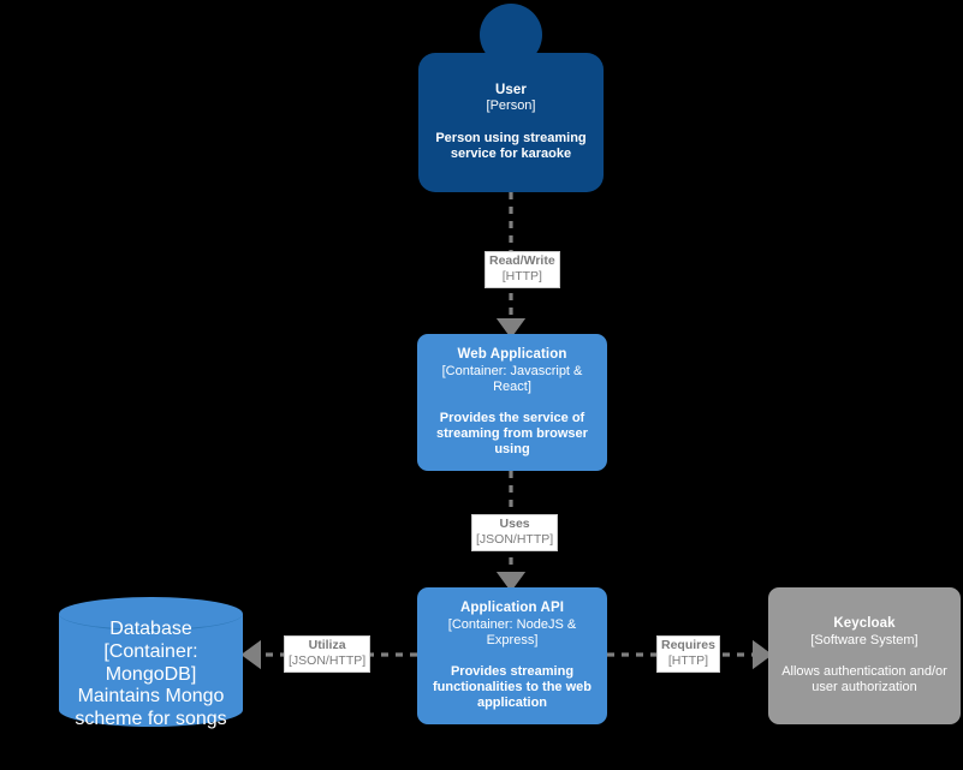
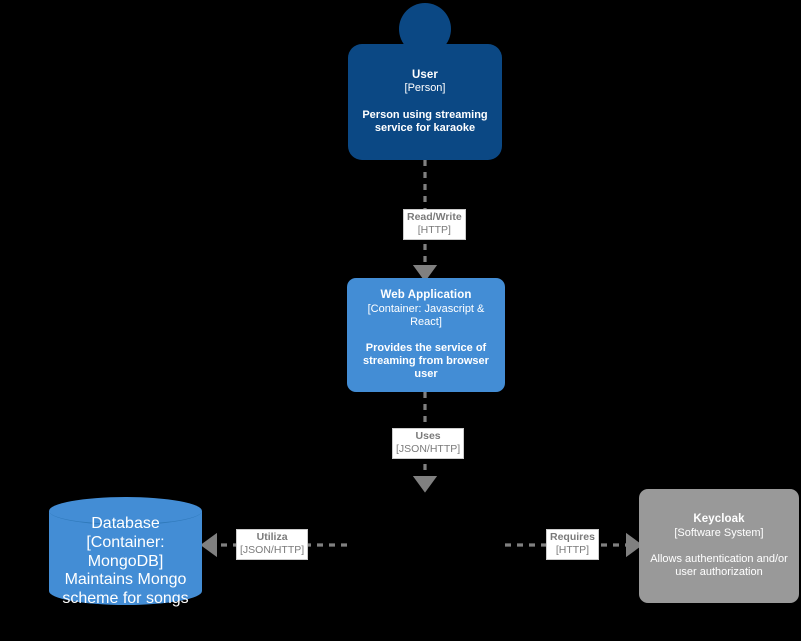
  Read/Write
  [HTTP]
  Uses
  [JSON/HTTP]
  Utiliza
  [JSON/HTTP]
  Requires
  [HTTP]
  User
  [Person]
  Person using streaming service for karaoke
  Web Application
  [Container: Javascript & React]
- Provides the service of streaming from browser using
+ Provides the service of streaming from browser user
- Application API
- [Container: NodeJS & Express]
- Provides streaming functionalities to the web application
  Database
  [Container: MongoDB]
  Maintains Mongo scheme for songs
  Keycloak
  [Software System]
  Allows authentication and/or user authorization
